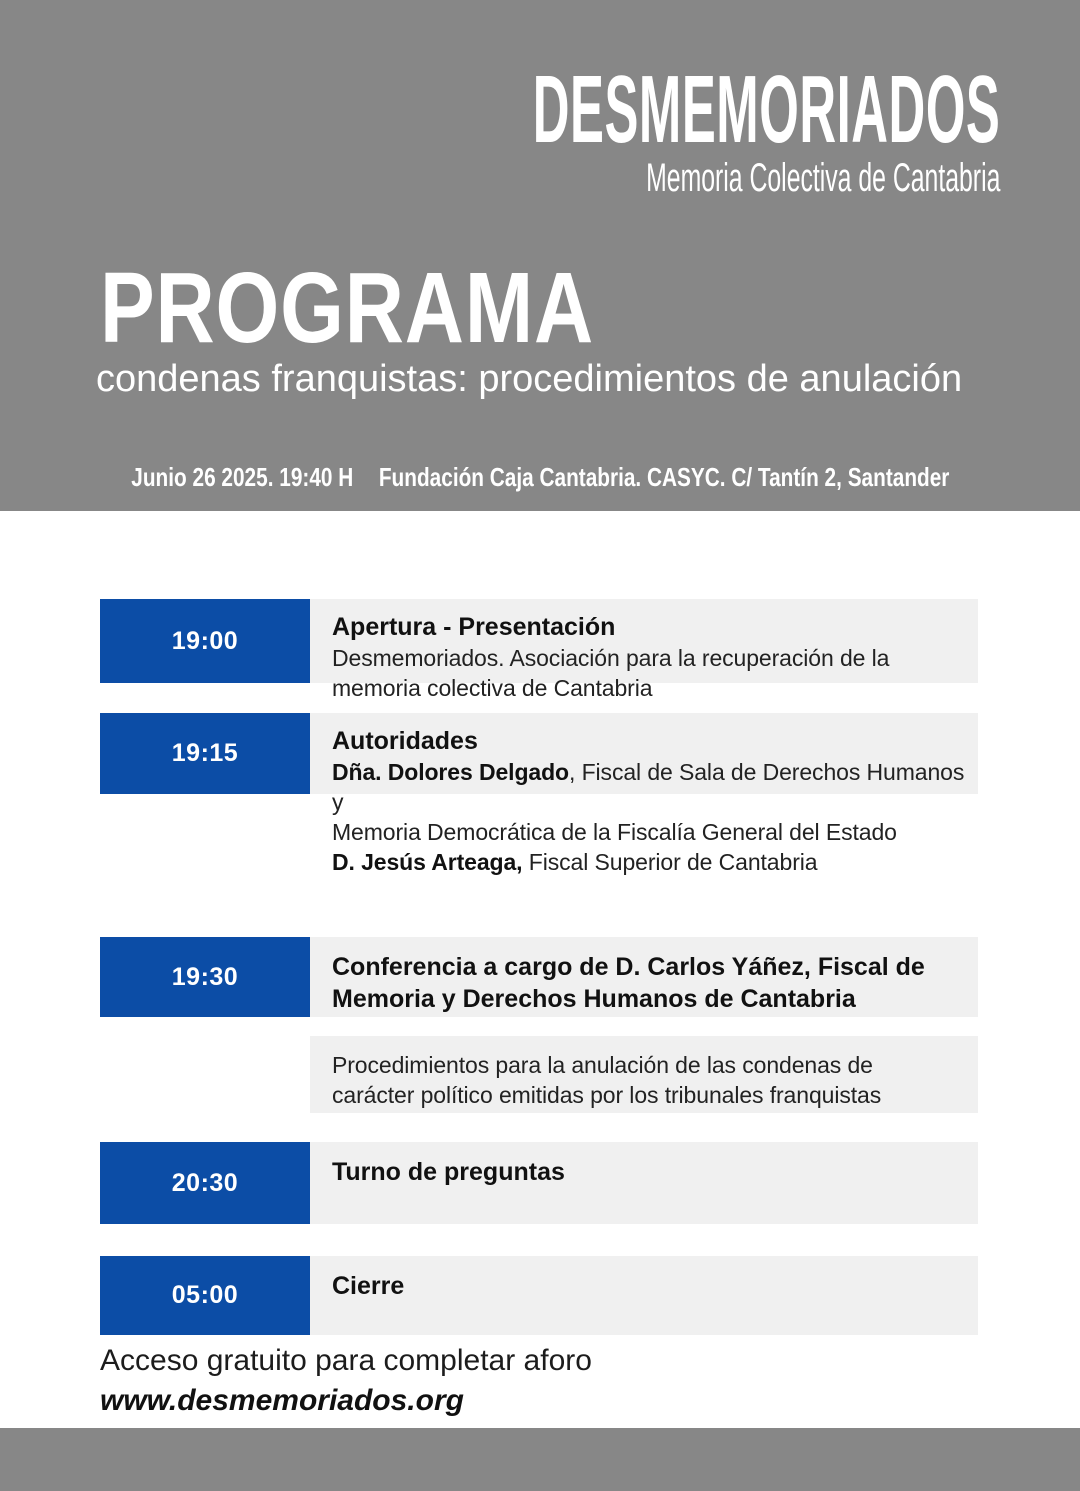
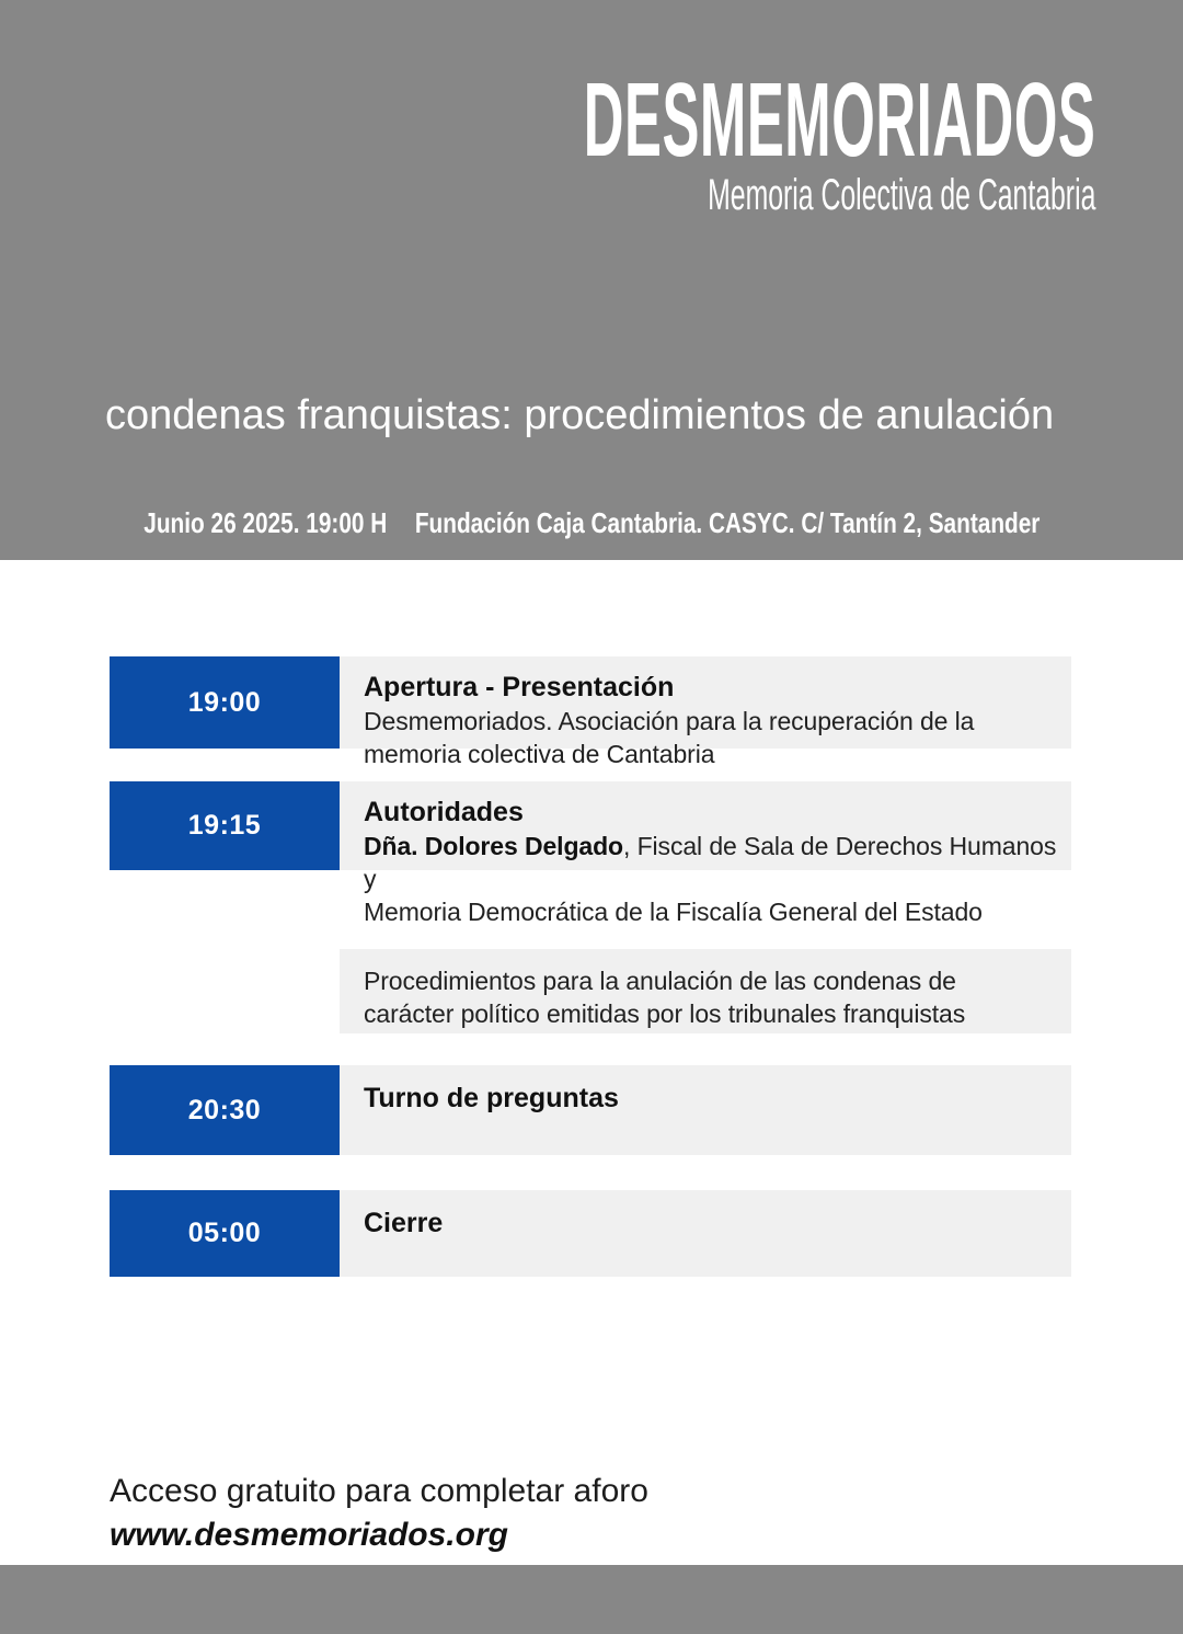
  DESMEMORIADOS
  Memoria Colectiva de Cantabria
- PROGRAMA
  condenas franquistas: procedimientos de anulación
- Junio 26 2025. 19:40 H Fundación Caja Cantabria. CASYC. C/ Tantín 2, Santander
+ Junio 26 2025. 19:00 H Fundación Caja Cantabria. CASYC. C/ Tantín 2, Santander
  19:00
  Apertura - Presentación
  Desmemoriados. Asociación para la recuperación de la
  memoria colectiva de Cantabria
  19:15
  Autoridades
  Dña. Dolores Delgado, Fiscal de Sala de Derechos Humanos y
  Memoria Democrática de la Fiscalía General del Estado
- D. Jesús Arteaga, Fiscal Superior de Cantabria
- 19:30
- Conferencia a cargo de D. Carlos Yáñez, Fiscal de
- Memoria y Derechos Humanos de Cantabria
  Procedimientos para la anulación de las condenas de
  carácter político emitidas por los tribunales franquistas
  20:30
  Turno de preguntas
  05:00
  Cierre
  Acceso gratuito para completar aforo
  www.desmemoriados.org
